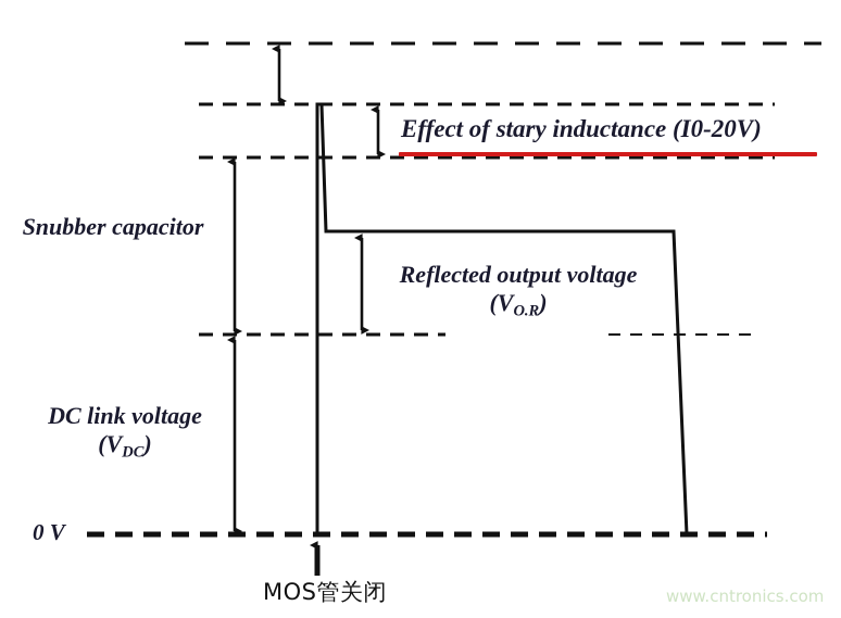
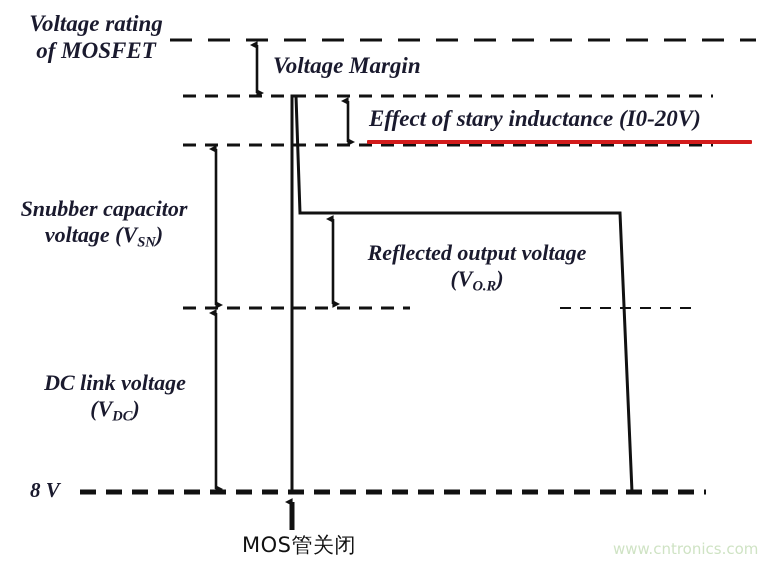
+ Voltage rating
+ of MOSFET
+ Voltage Margin
  Effect of stary inductance (I0-20V)
  Snubber capacitor
+ voltage (VSN)
  Reflected output voltage
  (VO.R)
  DC link voltage
  (VDC)
- 0 V
+ 8 V
  MOS管关闭
  www.cntronics.com
